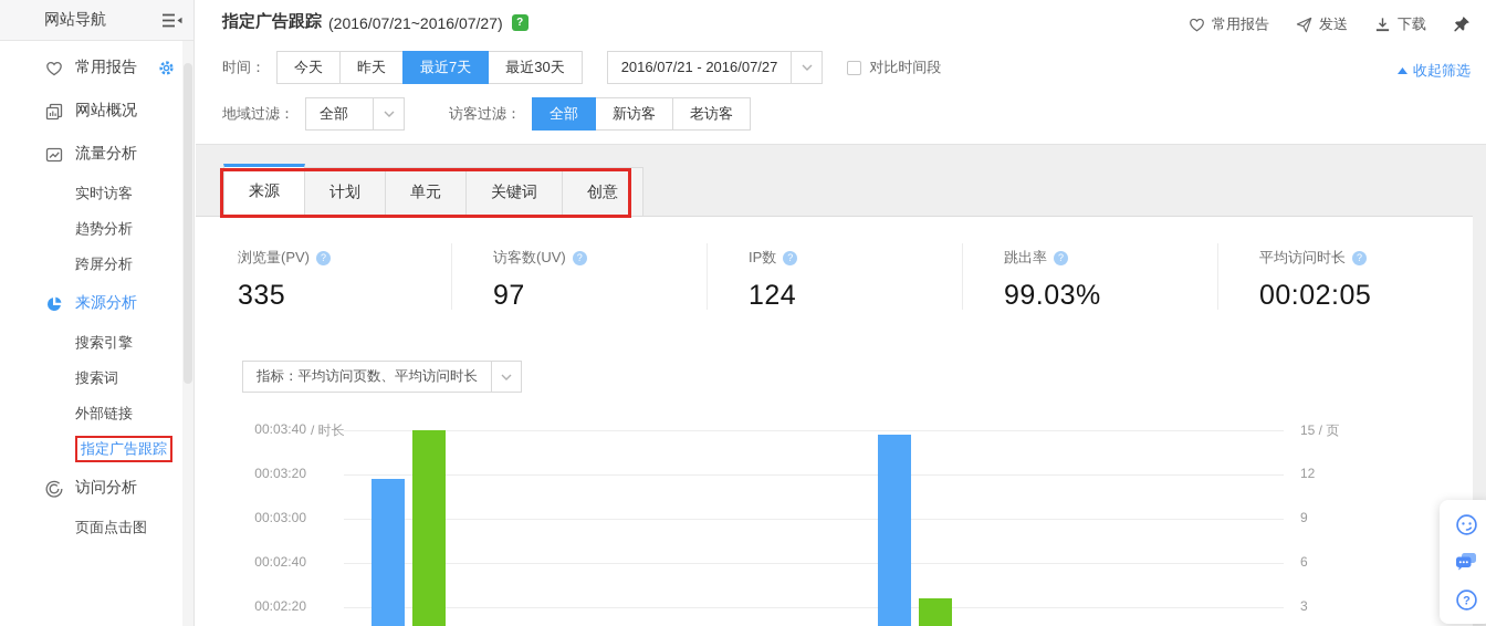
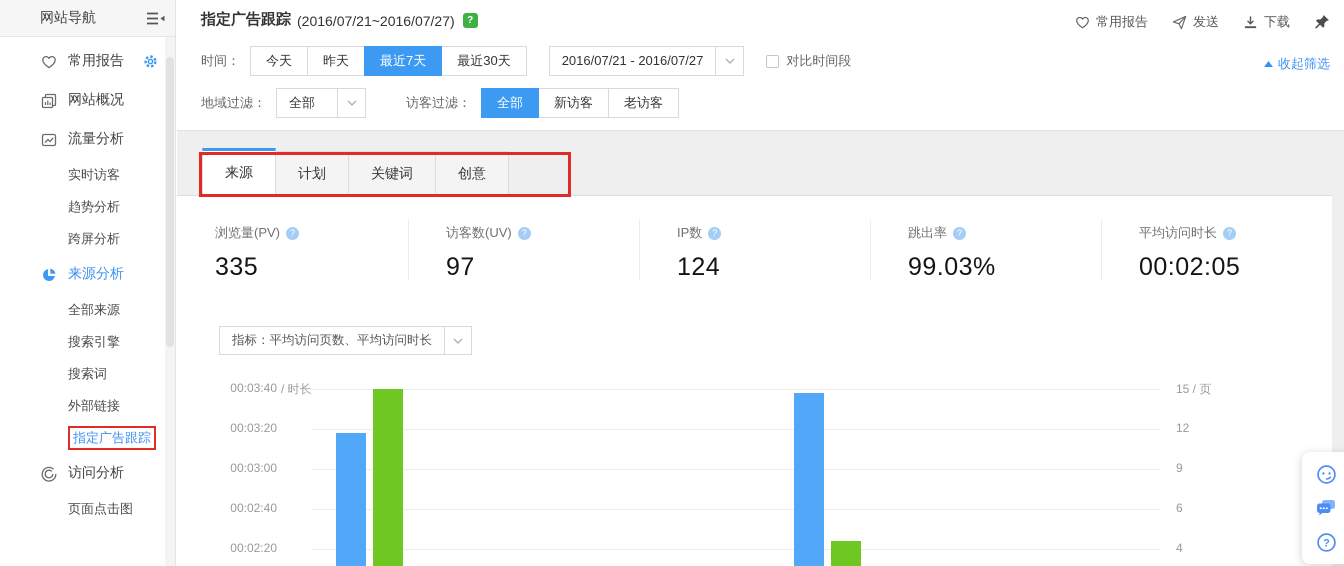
  网站导航
  常用报告
  网站概况
  流量分析
  实时访客
  趋势分析
  跨屏分析
  来源分析
+ 全部来源
  搜索引擎
  搜索词
  外部链接
  指定广告跟踪
  访问分析
  页面点击图
  指定广告跟踪
  (2016/07/21~2016/07/27)
  ?
  常用报告
  发送
  下载
  时间：
  今天
  昨天
  最近7天
  最近30天
  2016/07/21 - 2016/07/27
  对比时间段
  地域过滤：
  全部
  访客过滤：
  全部
  新访客
  老访客
  收起筛选
  来源
  计划
- 单元
  关键词
  创意
  浏览量(PV)
  ?
  335
  访客数(UV)
  ?
  97
  IP数
  ?
  124
  跳出率
  ?
  99.03%
  平均访问时长
  ?
  00:02:05
  指标：平均访问页数、平均访问时长
  00:03:40
  / 时长
  15 / 页
  00:03:20
  12
  00:03:00
  9
  00:02:40
  6
  00:02:20
- 3
+ 4
  ?
